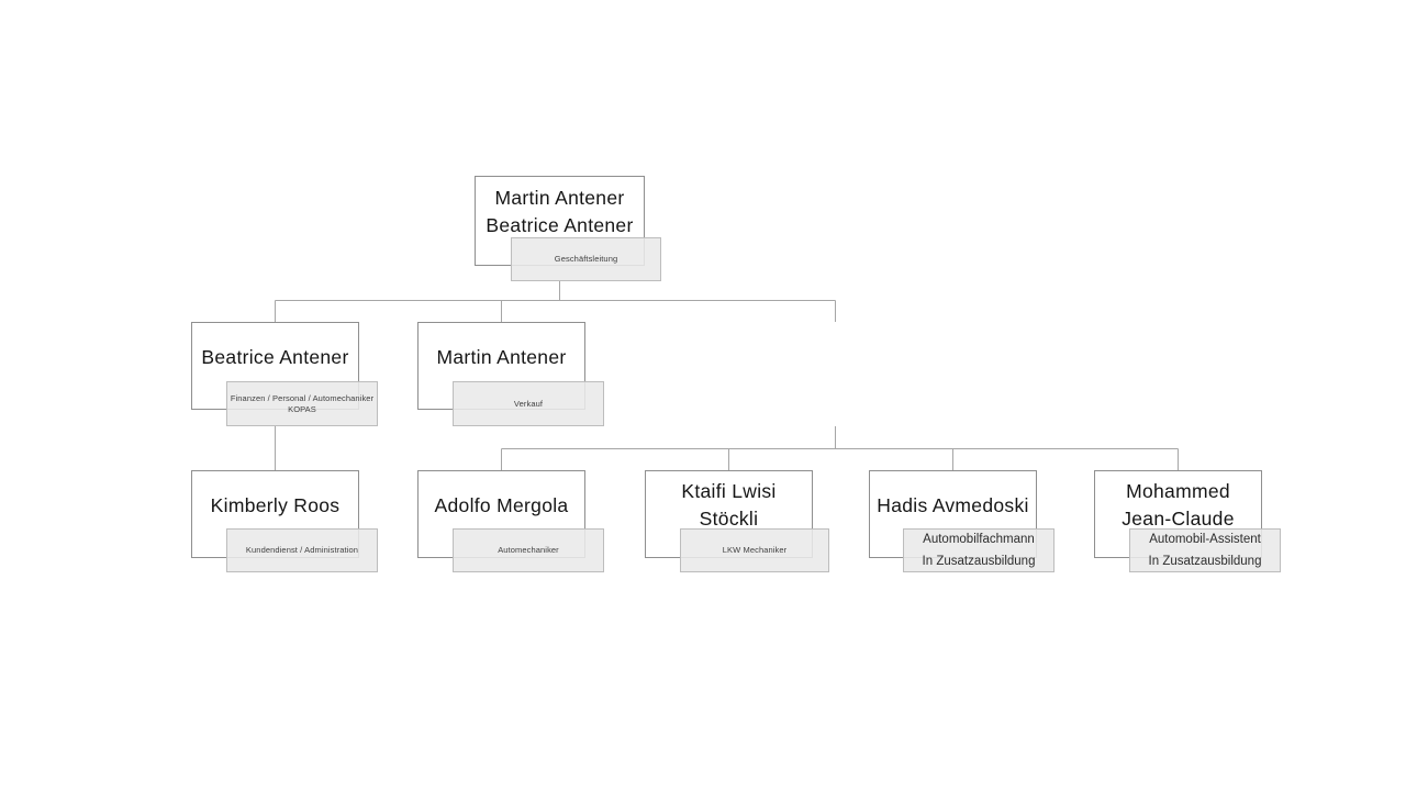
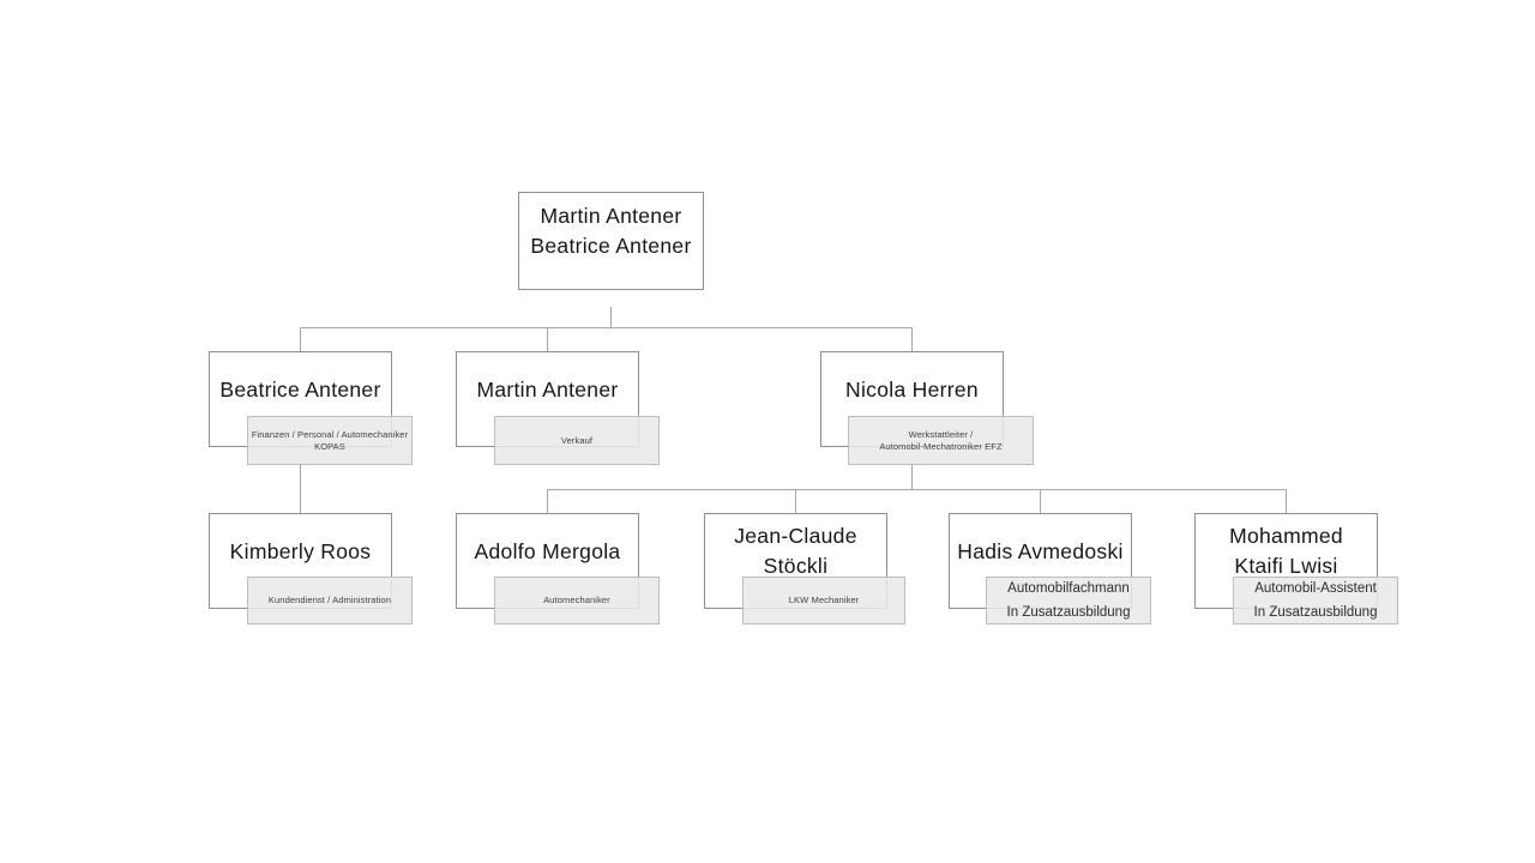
  Martin Antener
  Beatrice Antener
- Geschäftsleitung
  Beatrice Antener
  Finanzen / Personal / Automechaniker
  KOPAS
  Martin Antener
  Verkauf
+ Nicola Herren
+ Werkstattleiter /
+ Automobil-Mechatroniker EFZ
  Kimberly Roos
  Kundendienst / Administration
  Adolfo Mergola
  Automechaniker
- Ktaifi Lwisi
+ Jean-Claude
  Stöckli
  LKW Mechaniker
  Hadis Avmedoski
  Automobilfachmann
  In Zusatzausbildung
  Mohammed
- Jean-Claude
+ Ktaifi Lwisi
  Automobil-Assistent
  In Zusatzausbildung
